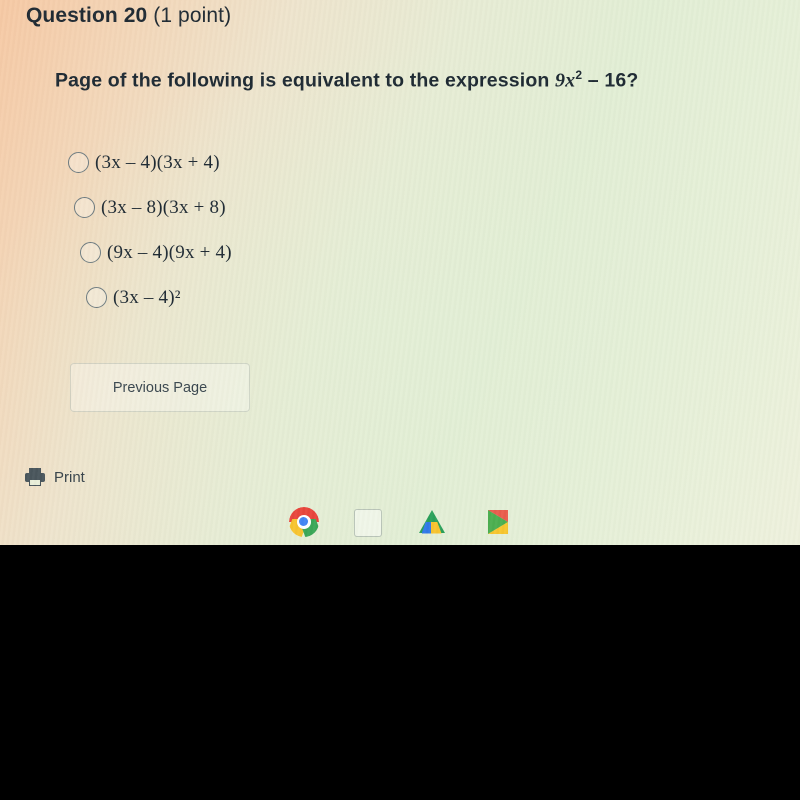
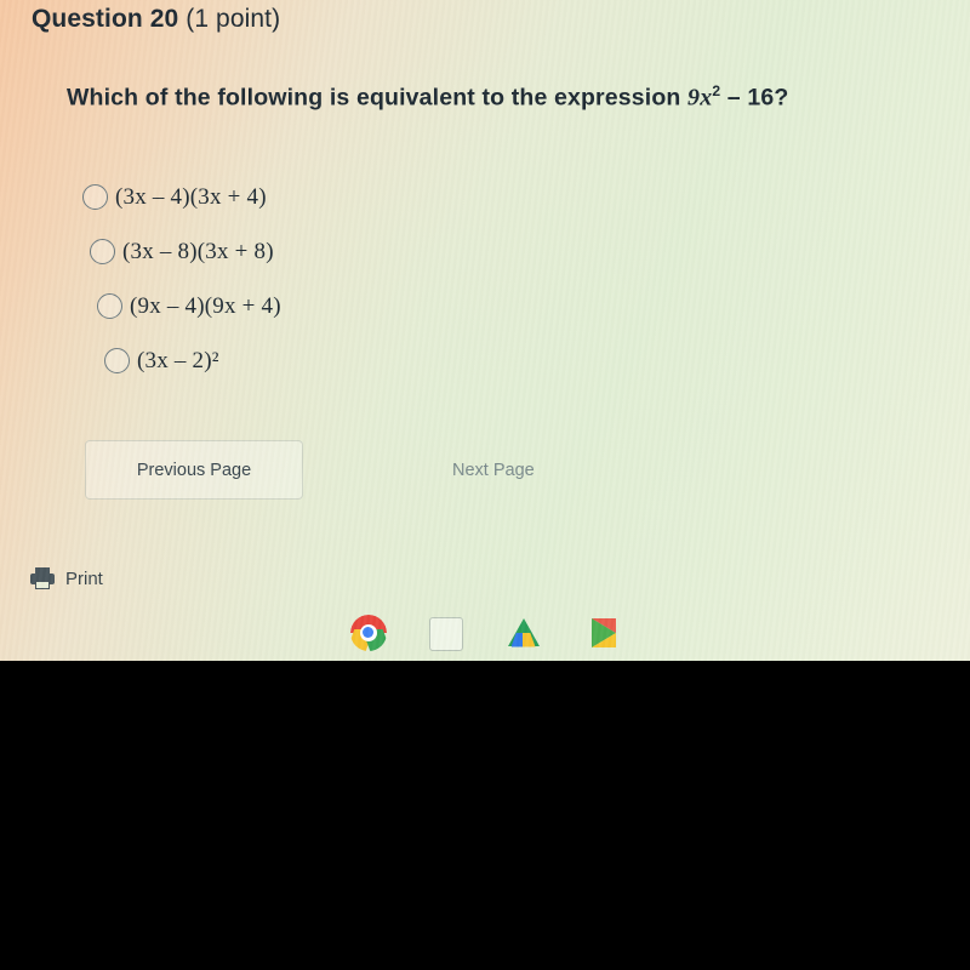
  Question 20 (1 point)
- Page of the following is equivalent to the expression 9x2 – 16?
+ Which of the following is equivalent to the expression 9x2 – 16?
  (3x – 4)(3x + 4)
  (3x – 8)(3x + 8)
  (9x – 4)(9x + 4)
- (3x – 4)²
+ (3x – 2)²
  Previous Page
+ Next Page
  Print
